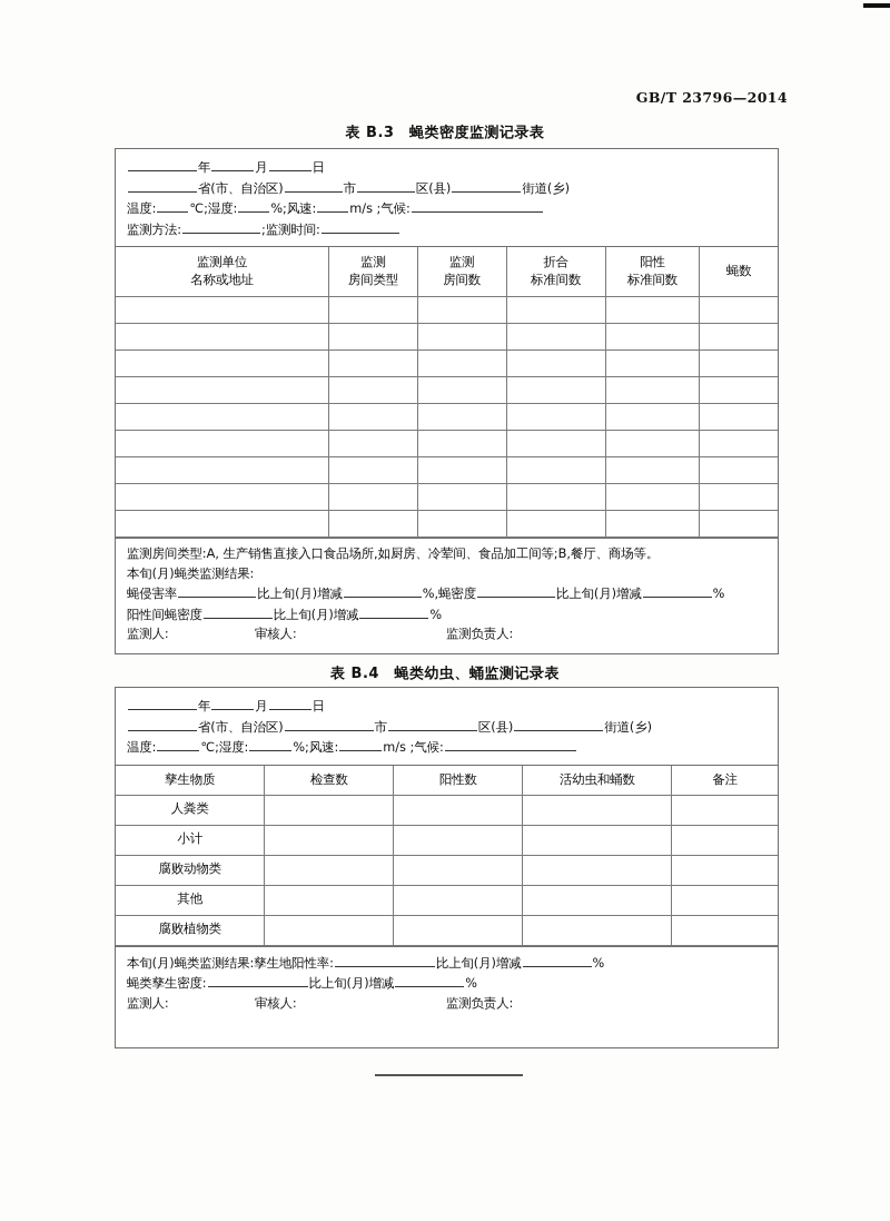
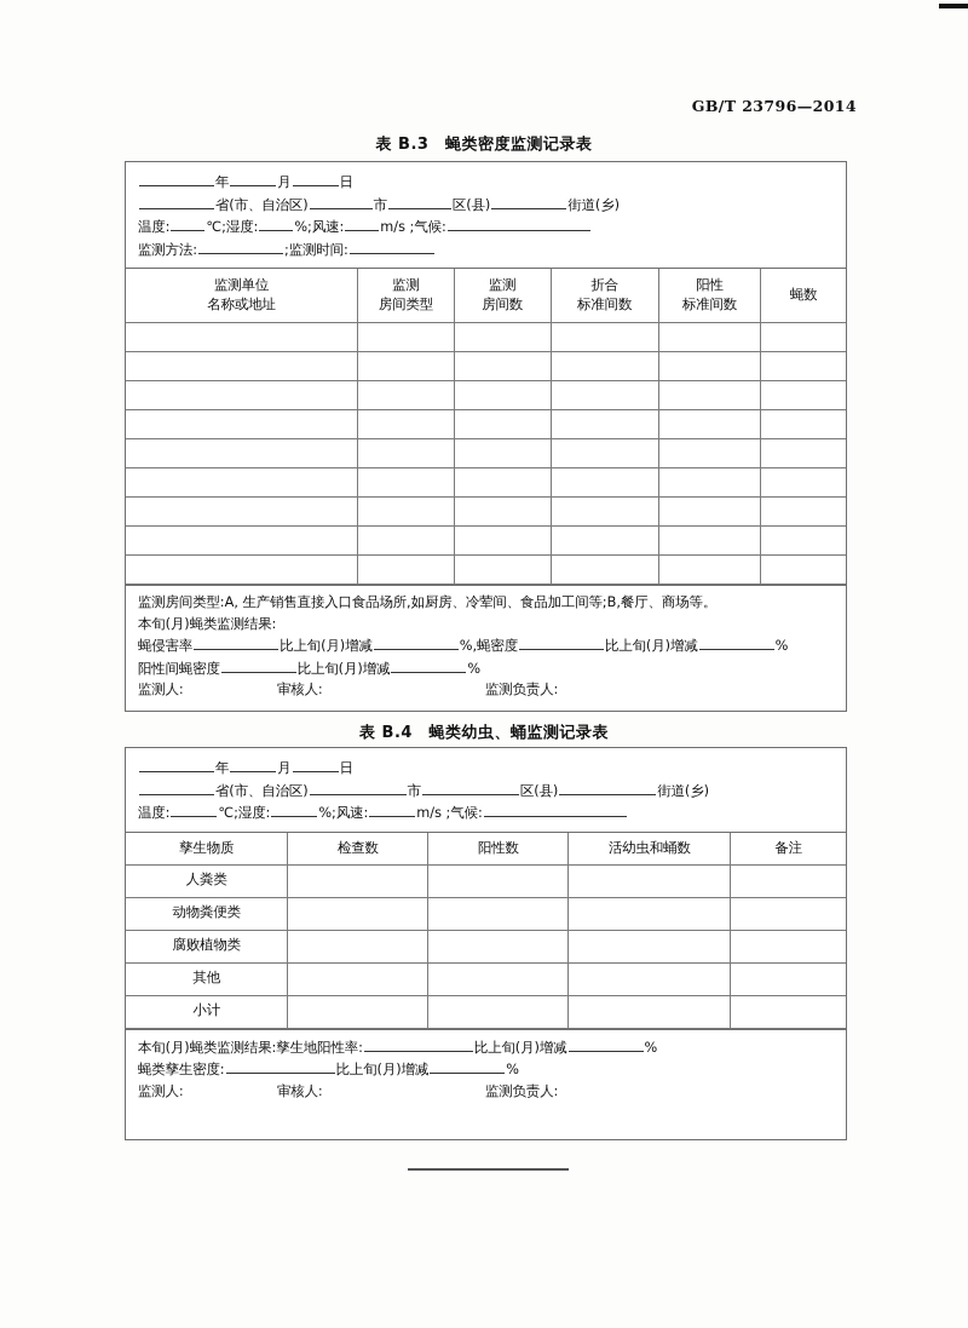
  GB/T 23796—2014
  表 B.3 蝇类密度监测记录表
  年 月 日
  省(市、自治区) 市 区(县) 街道(乡)
  温度: ℃;湿度: %;风速: m/s ;气候:
  监测方法: ;监测时间:
  监测单位 名称或地址	监测 房间类型	监测 房间数	折合 标准间数	阳性 标准间数	蝇数
  监测房间类型:A, 生产销售直接入口食品场所,如厨房、冷荤间、食品加工间等;B,餐厅、商场等。
  本旬(月)蝇类监测结果:
  蝇侵害率 比上旬(月)增减 %,蝇密度 比上旬(月)增减 %
  阳性间蝇密度 比上旬(月)增减 %
  监测人: 审核人: 监测负责人:
  表 B.4 蝇类幼虫、蛹监测记录表
  年 月 日
  省(市、自治区) 市 区(县) 街道(乡)
  温度: ℃;湿度: %;风速: m/s ;气候:
  孳生物质	检查数	阳性数	活幼虫和蛹数	备注
  人粪类
+ 动物粪便类
- 小计
+ 腐败植物类
- 腐败动物类
  其他
- 腐败植物类
+ 小计
  本旬(月)蝇类监测结果:孳生地阳性率: 比上旬(月)增减 %
  蝇类孳生密度: 比上旬(月)增减 %
  监测人: 审核人: 监测负责人:
